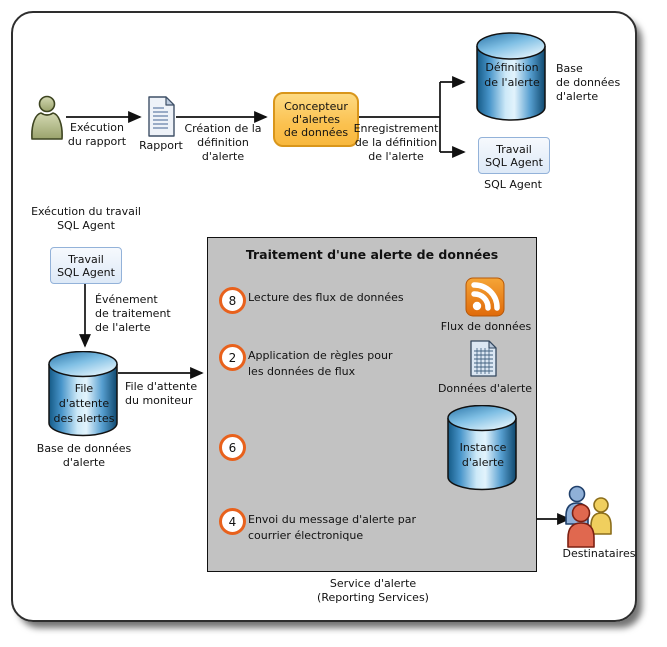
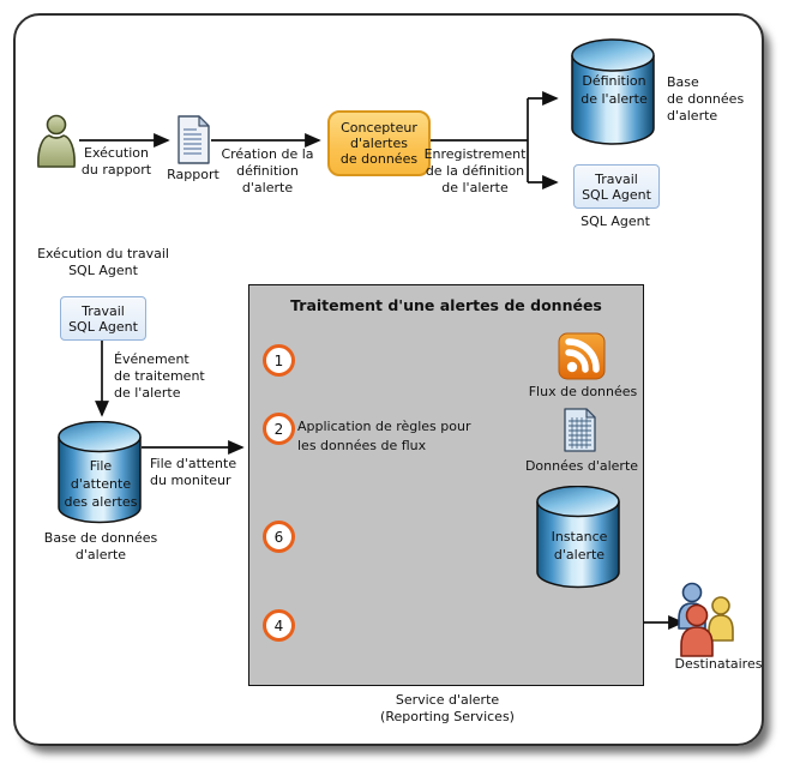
- Traitement d'une alerte de données
+ Traitement d'une alertes de données
  Exécution
  du rapport
  Rapport
  Création de la
  définition
  d'alerte
  Concepteur
  d'alertes
  de données
  Enregistrement
  de la définition
  de l'alerte
  Définition
  de l'alerte
  Base
  de données
  d'alerte
  Travail
  SQL Agent
  SQL Agent
  Exécution du travail
  SQL Agent
  Travail
  SQL Agent
  Événement
  de traitement
  de l'alerte
  File
  d'attente
  des alertes
  Base de données
  d'alerte
  File d'attente
  du moniteur
- 8
+ 1
- Lecture des flux de données
  2
  Application de règles pour
  les données de flux
  6
  4
- Envoi du message d'alerte par
- courrier électronique
  Flux de données
  Données d'alerte
  Instance
  d'alerte
  Destinataires
  Service d'alerte
  (Reporting Services)
